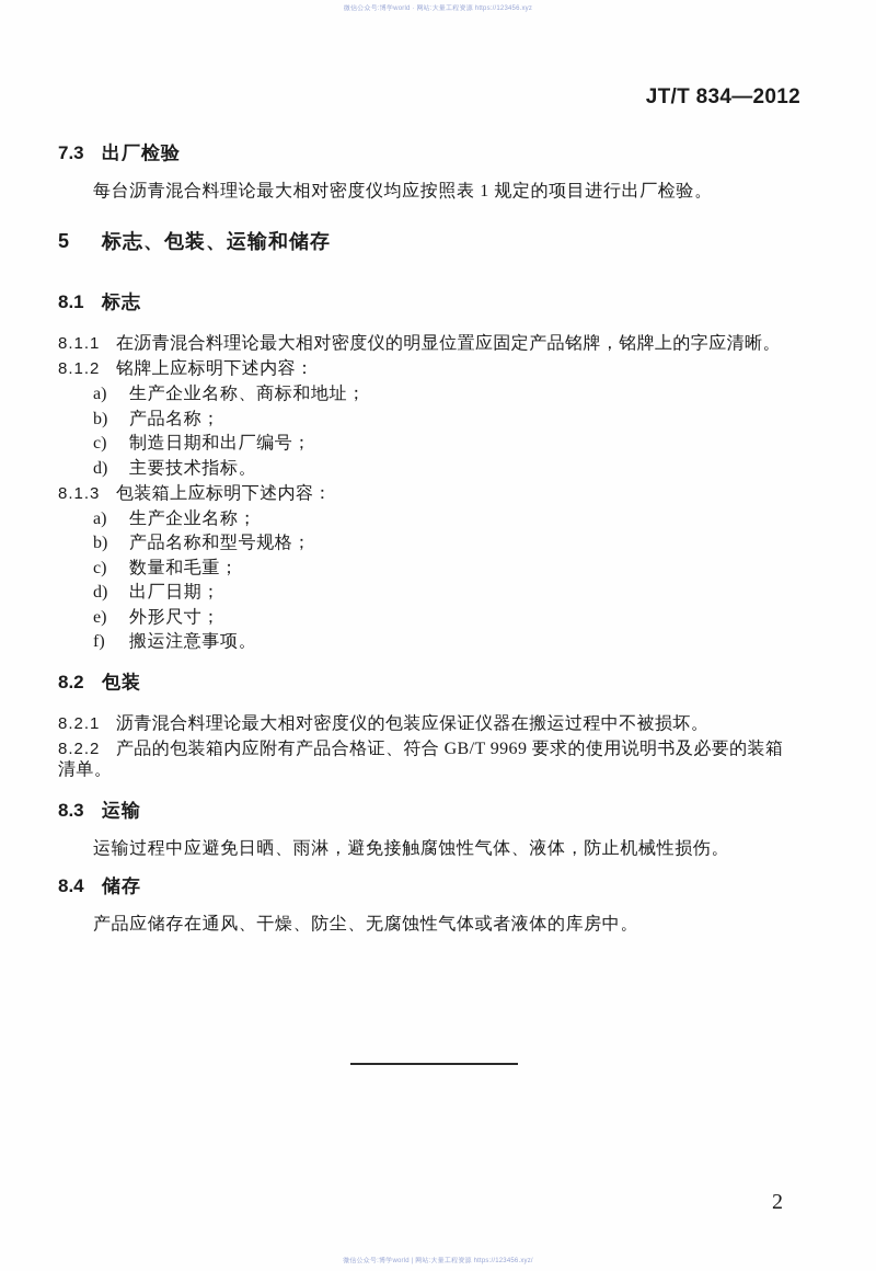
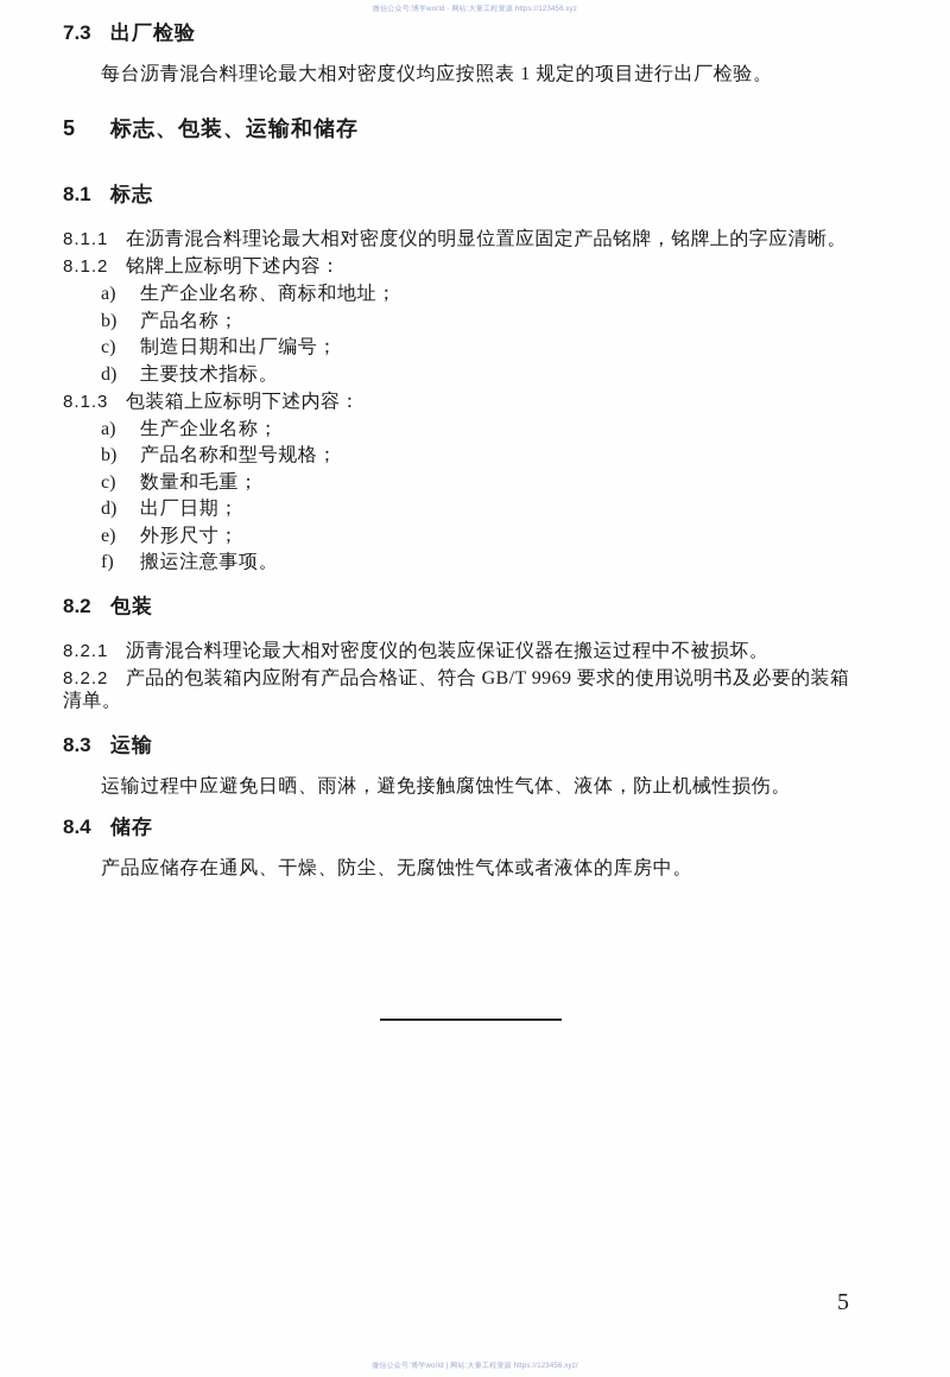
- JT/T 834—2012
  7.3 出厂检验
  每台沥青混合料理论最大相对密度仪均应按照表 1 规定的项目进行出厂检验。
  5 标志、包装、运输和储存
  8.1 标志
  8.1.1 在沥青混合料理论最大相对密度仪的明显位置应固定产品铭牌，铭牌上的字应清晰。
  8.1.2 铭牌上应标明下述内容：
  a) 生产企业名称、商标和地址；
  b) 产品名称；
  c) 制造日期和出厂编号；
  d) 主要技术指标。
  8.1.3 包装箱上应标明下述内容：
  a) 生产企业名称；
  b) 产品名称和型号规格；
  c) 数量和毛重；
  d) 出厂日期；
  e) 外形尺寸；
  f) 搬运注意事项。
  8.2 包装
  8.2.1 沥青混合料理论最大相对密度仪的包装应保证仪器在搬运过程中不被损坏。
  8.2.2 产品的包装箱内应附有产品合格证、符合 GB/T 9969 要求的使用说明书及必要的装箱清单。
  8.3 运输
  运输过程中应避免日晒、雨淋，避免接触腐蚀性气体、液体，防止机械性损伤。
  8.4 储存
  产品应储存在通风、干燥、防尘、无腐蚀性气体或者液体的库房中。
- 2
+ 5
